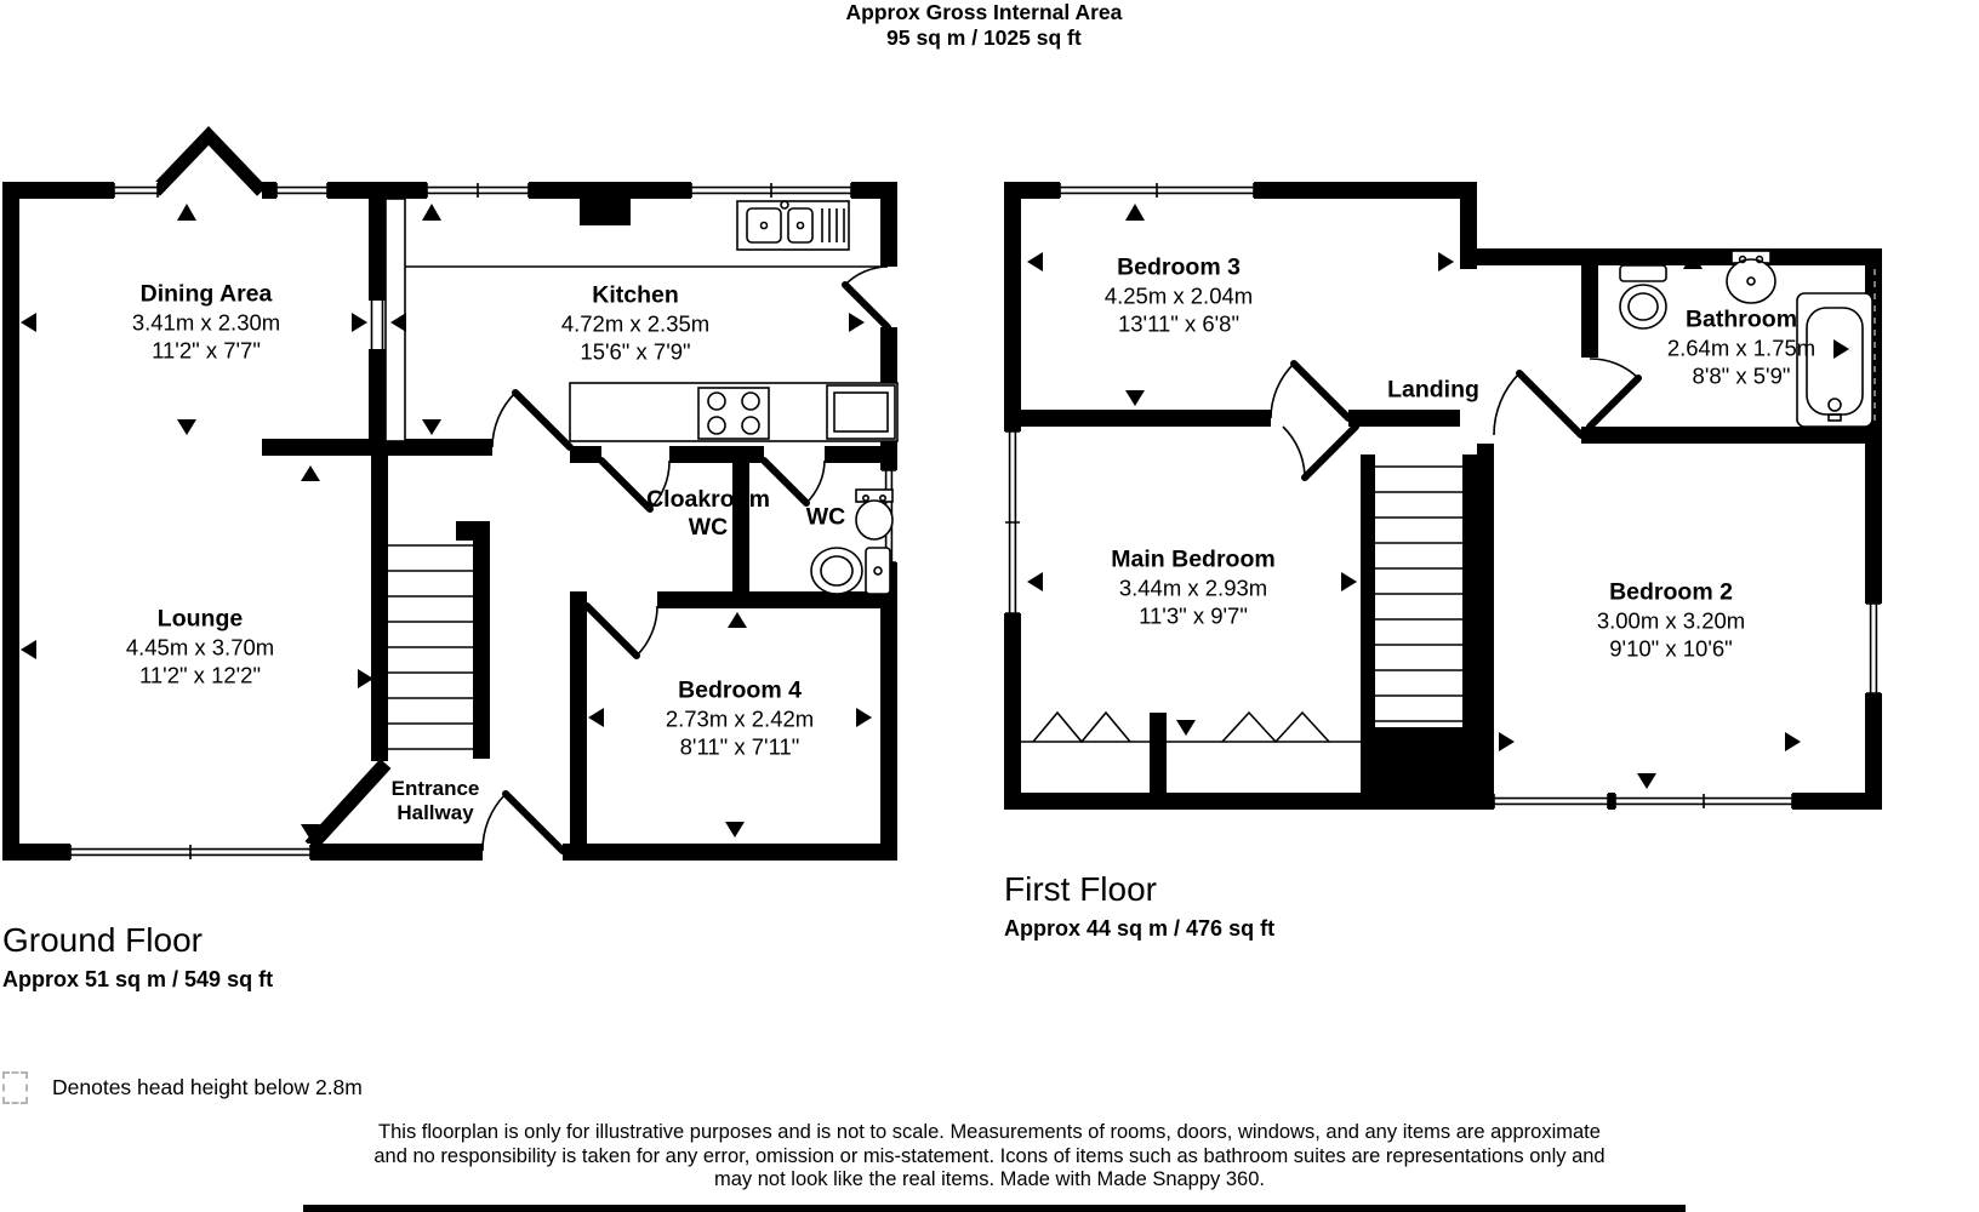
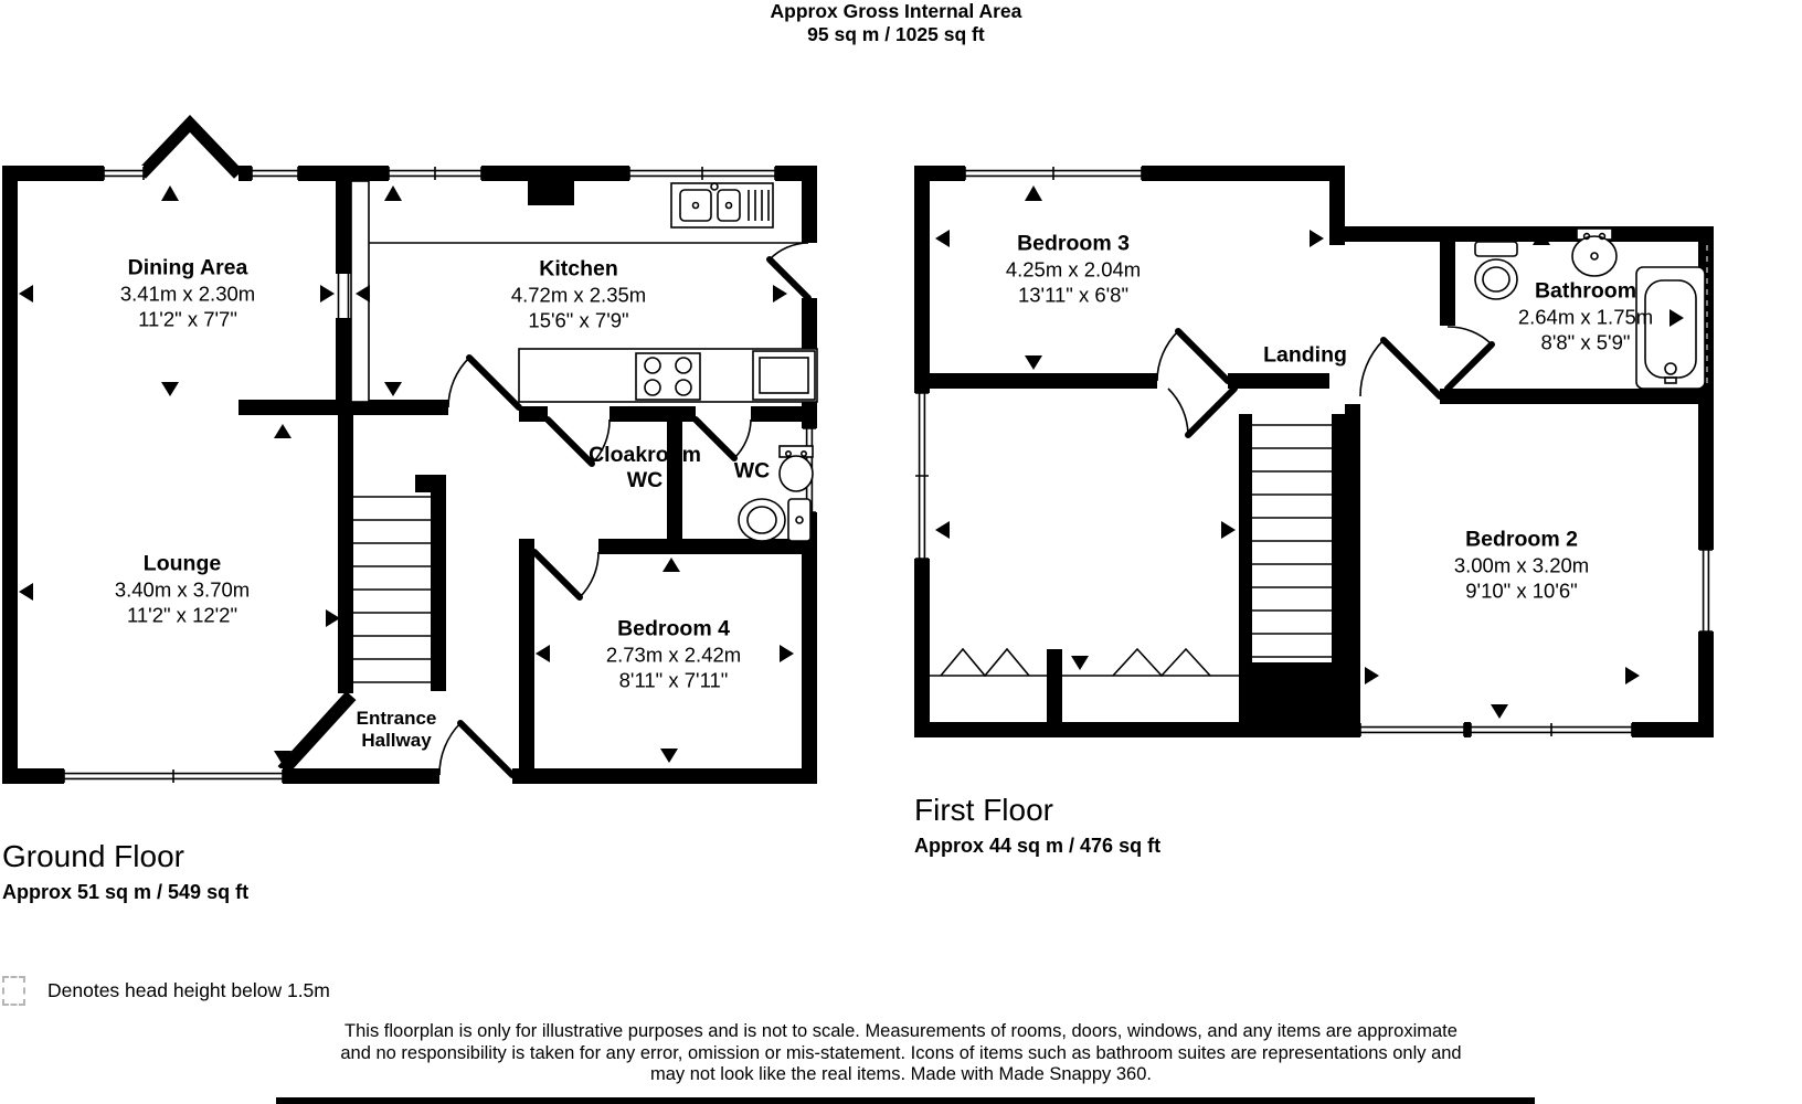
  Approx Gross Internal Area
  95 sq m / 1025 sq ft
  Dining Area
  3.41m x 2.30m
  11'2" x 7'7"
  Kitchen
  4.72m x 2.35m
  15'6" x 7'9"
  Lounge
- 4.45m x 3.70m
+ 3.40m x 3.70m
  11'2" x 12'2"
  Cloakroom
  WC
  WC
  Bedroom 4
  2.73m x 2.42m
  8'11" x 7'11"
  Entrance
  Hallway
  Bedroom 3
  4.25m x 2.04m
  13'11" x 6'8"
  Landing
  Bathroom
  2.64m x 1.75m
  8'8" x 5'9"
- Main Bedroom
- 3.44m x 2.93m
- 11'3" x 9'7"
  Bedroom 2
  3.00m x 3.20m
  9'10" x 10'6"
  Ground Floor
  Approx 51 sq m / 549 sq ft
  First Floor
  Approx 44 sq m / 476 sq ft
- Denotes head height below 2.8m
+ Denotes head height below 1.5m
  This floorplan is only for illustrative purposes and is not to scale. Measurements of rooms, doors, windows, and any items are approximate
  and no responsibility is taken for any error, omission or mis-statement. Icons of items such as bathroom suites are representations only and
  may not look like the real items. Made with Made Snappy 360.
